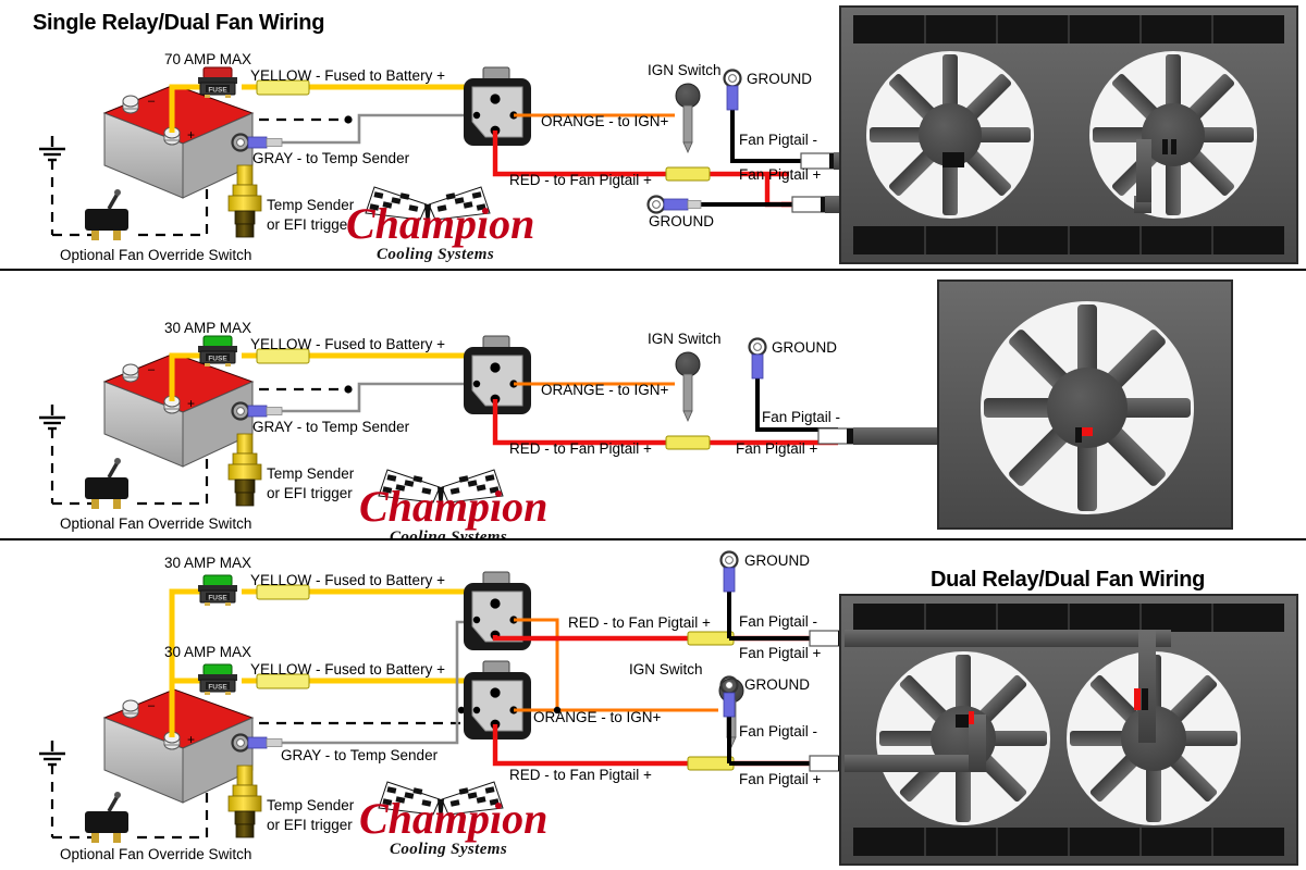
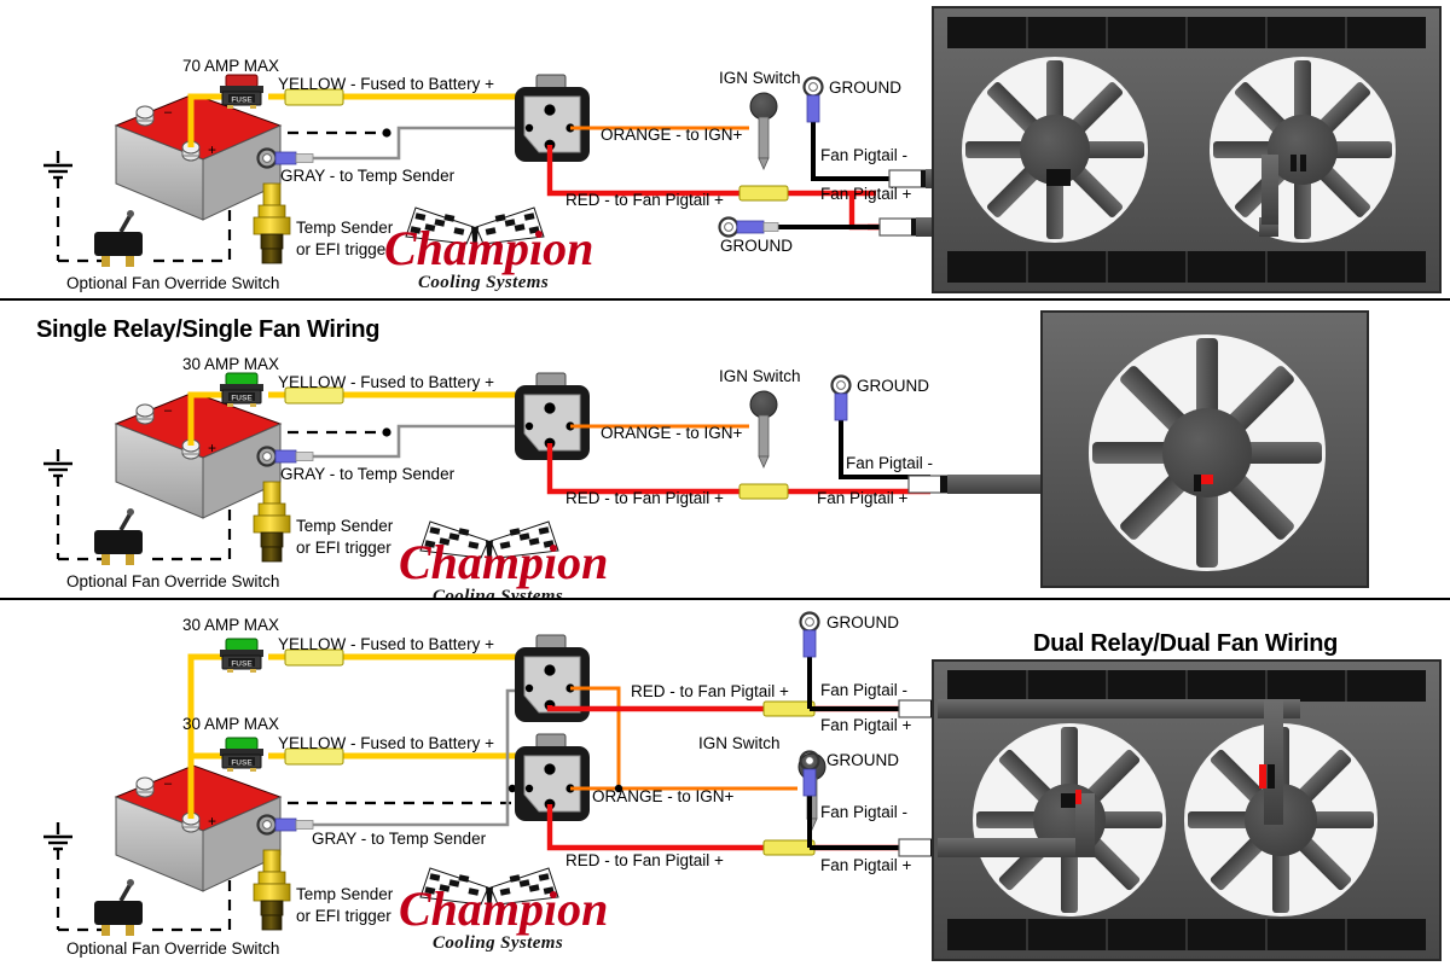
- Single Relay/Dual Fan Wiring
  –
  +
  70 AMP MAX
  YELLOW - Fused to Battery +
  GRAY - to Temp Sender
  ORANGE - to IGN+
  RED - to Fan Pigtail +
  IGN Switch
  GROUND
  GROUND
  Fan Pigtail -
  Fan Pigtail +
  Temp Sender
  or EFI trigger
  Optional Fan Override Switch
  Champion
  Cooling Systems
+ Single Relay/Single Fan Wiring
  –
  +
  30 AMP MAX
  YELLOW - Fused to Battery +
  GRAY - to Temp Sender
  ORANGE - to IGN+
  RED - to Fan Pigtail +
  IGN Switch
  GROUND
  Fan Pigtail -
  Fan Pigtail +
  Temp Sender
  or EFI trigger
  Optional Fan Override Switch
  Champion
  Cooling Systems
  Dual Relay/Dual Fan Wiring
  –
  +
  30 AMP MAX
  30 AMP MAX
  YELLOW - Fused to Battery +
  YELLOW - Fused to Battery +
  GRAY - to Temp Sender
  ORANGE - to IGN+
  RED - to Fan Pigtail +
  RED - to Fan Pigtail +
  IGN Switch
  GROUND
  GROUND
  Fan Pigtail -
  Fan Pigtail -
  Fan Pigtail +
  Fan Pigtail +
  Temp Sender
  or EFI trigger
  Optional Fan Override Switch
  Champion
  Cooling Systems
